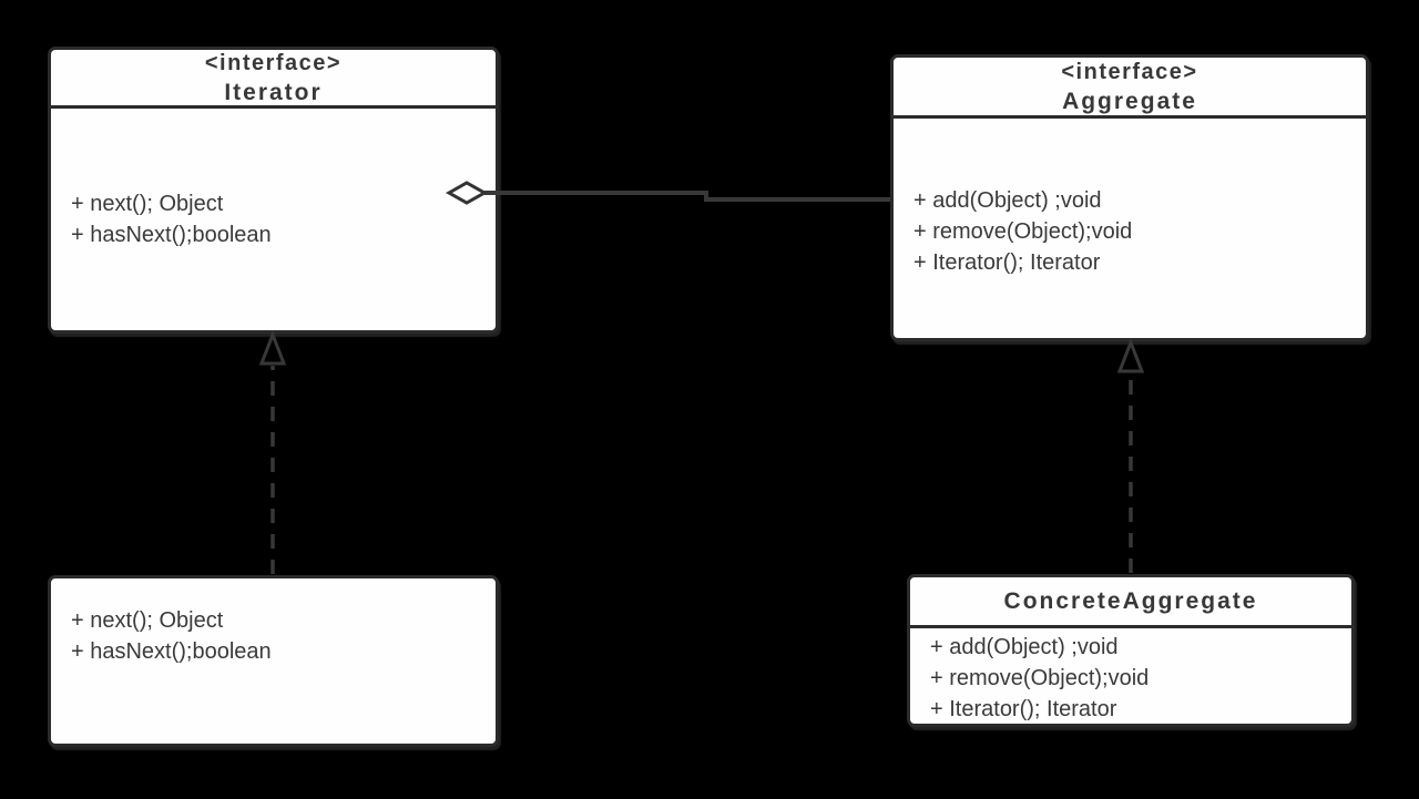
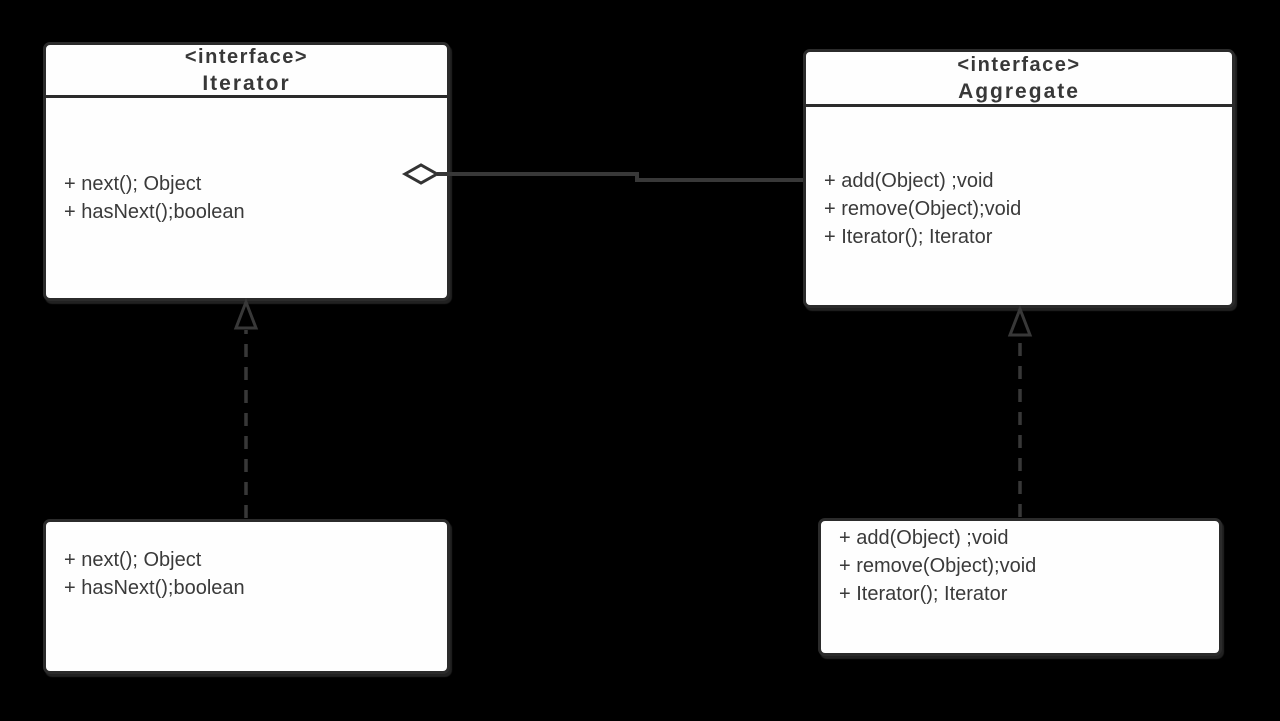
  <interface>
  Iterator
  + next(); Object
  + hasNext();boolean
  <interface>
  Aggregate
  + add(Object) ;void
  + remove(Object);void
  + Iterator(); Iterator
  + next(); Object
  + hasNext();boolean
- ConcreteAggregate
  + add(Object) ;void
  + remove(Object);void
  + Iterator(); Iterator
